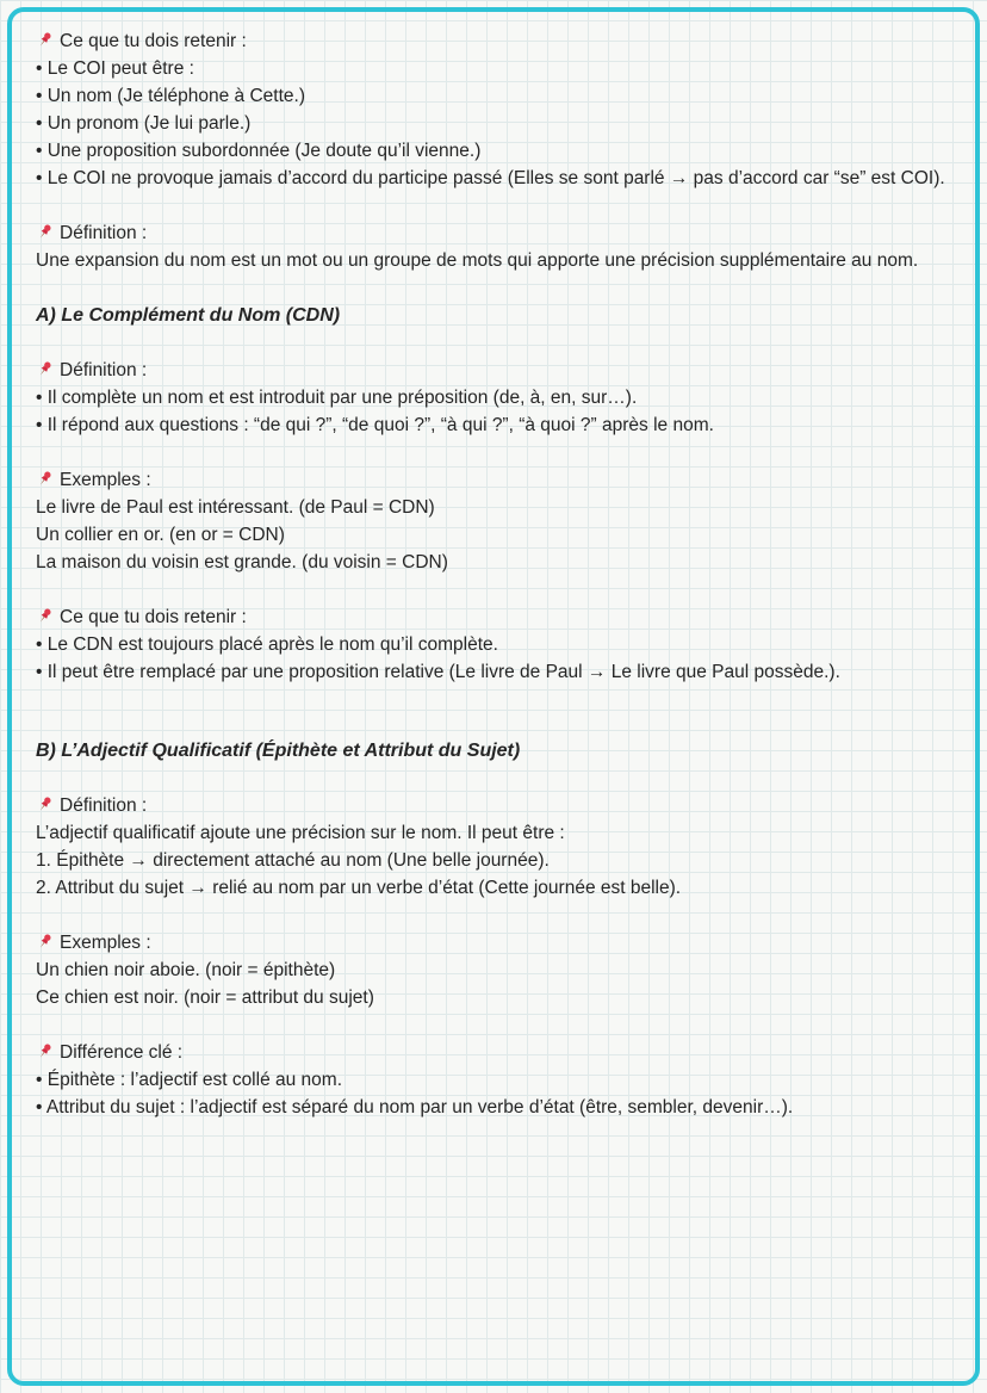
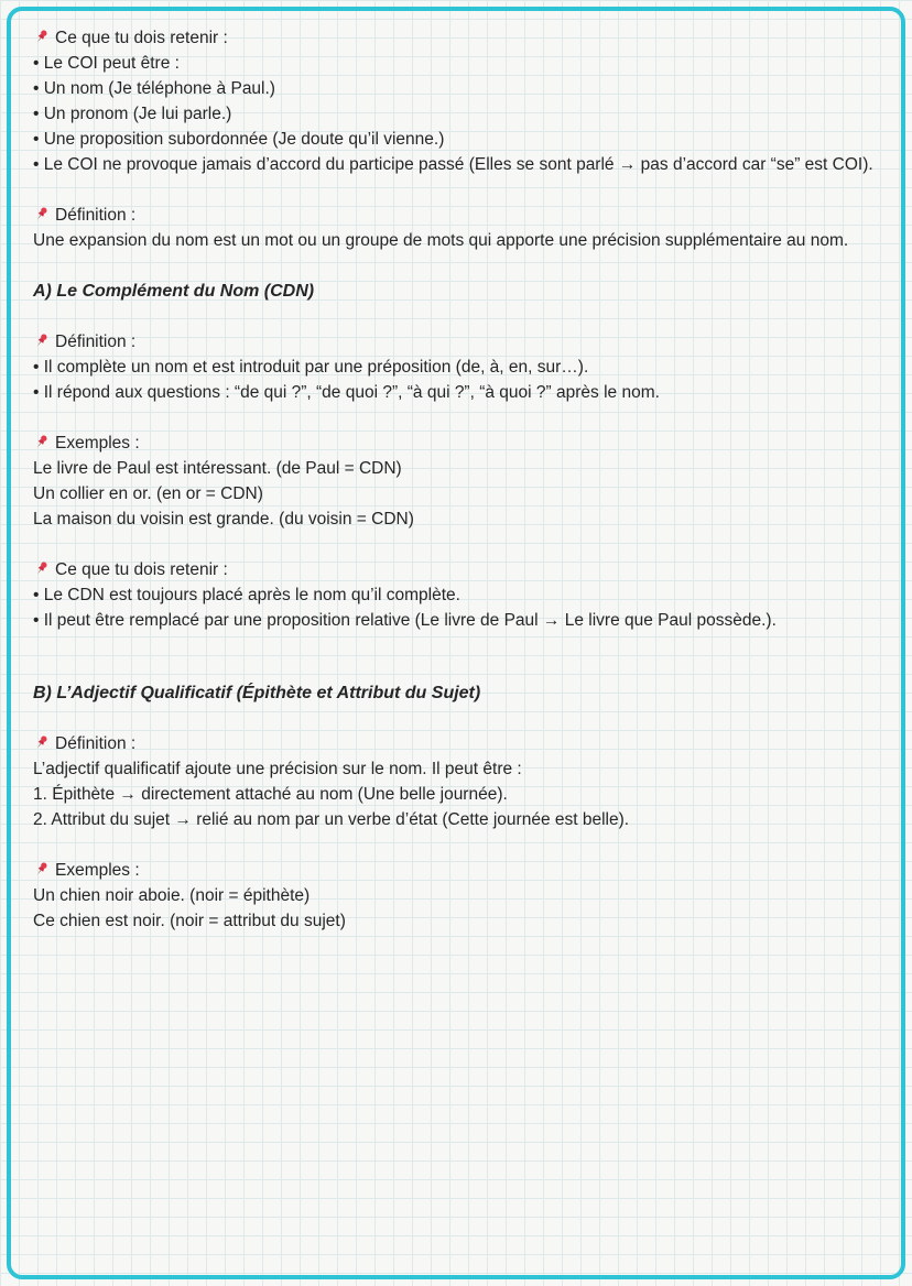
  Ce que tu dois retenir :
  • Le COI peut être :
- • Un nom (Je téléphone à Cette.)
+ • Un nom (Je téléphone à Paul.)
  • Un pronom (Je lui parle.)
  • Une proposition subordonnée (Je doute qu’il vienne.)
  • Le COI ne provoque jamais d’accord du participe passé (Elles se sont parlé → pas d’accord car “se” est COI).
  Définition :
  Une expansion du nom est un mot ou un groupe de mots qui apporte une précision supplémentaire au nom.
  A) Le Complément du Nom (CDN)
  Définition :
  • Il complète un nom et est introduit par une préposition (de, à, en, sur…).
  • Il répond aux questions : “de qui ?”, “de quoi ?”, “à qui ?”, “à quoi ?” après le nom.
  Exemples :
  Le livre de Paul est intéressant. (de Paul = CDN)
  Un collier en or. (en or = CDN)
  La maison du voisin est grande. (du voisin = CDN)
  Ce que tu dois retenir :
  • Le CDN est toujours placé après le nom qu’il complète.
  • Il peut être remplacé par une proposition relative (Le livre de Paul → Le livre que Paul possède.).
  B) L’Adjectif Qualificatif (Épithète et Attribut du Sujet)
  Définition :
  L’adjectif qualificatif ajoute une précision sur le nom. Il peut être :
  1. Épithète → directement attaché au nom (Une belle journée).
  2. Attribut du sujet → relié au nom par un verbe d’état (Cette journée est belle).
  Exemples :
  Un chien noir aboie. (noir = épithète)
  Ce chien est noir. (noir = attribut du sujet)
- Différence clé :
- • Épithète : l’adjectif est collé au nom.
- • Attribut du sujet : l’adjectif est séparé du nom par un verbe d’état (être, sembler, devenir…).
